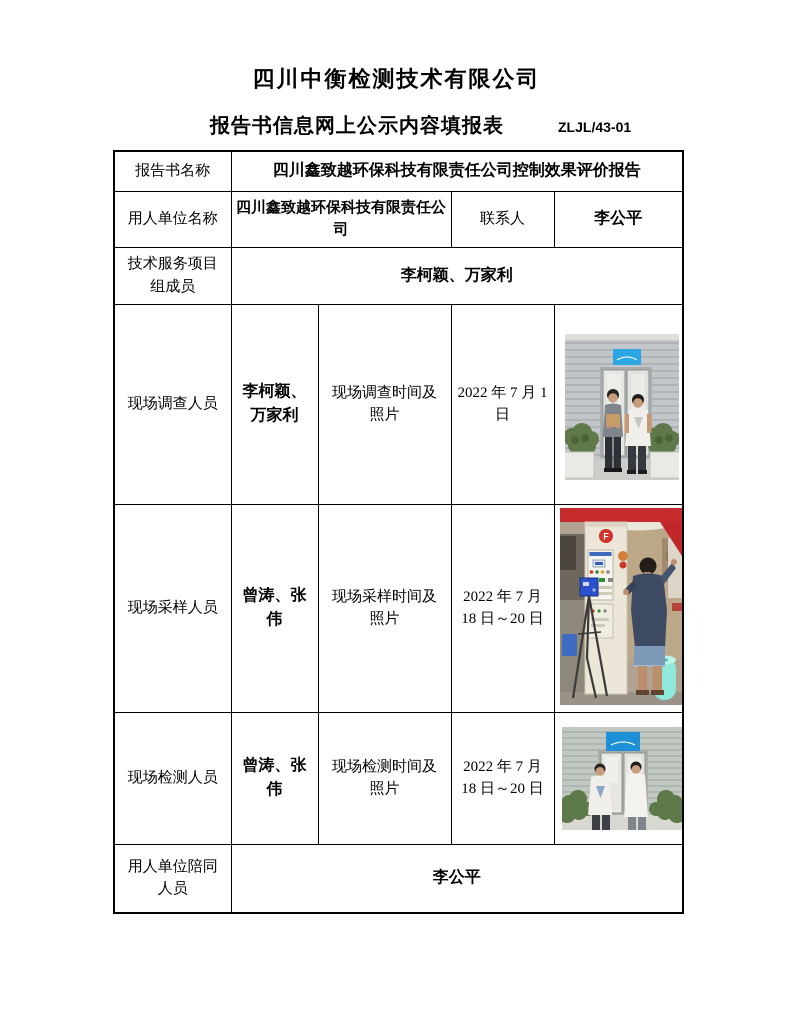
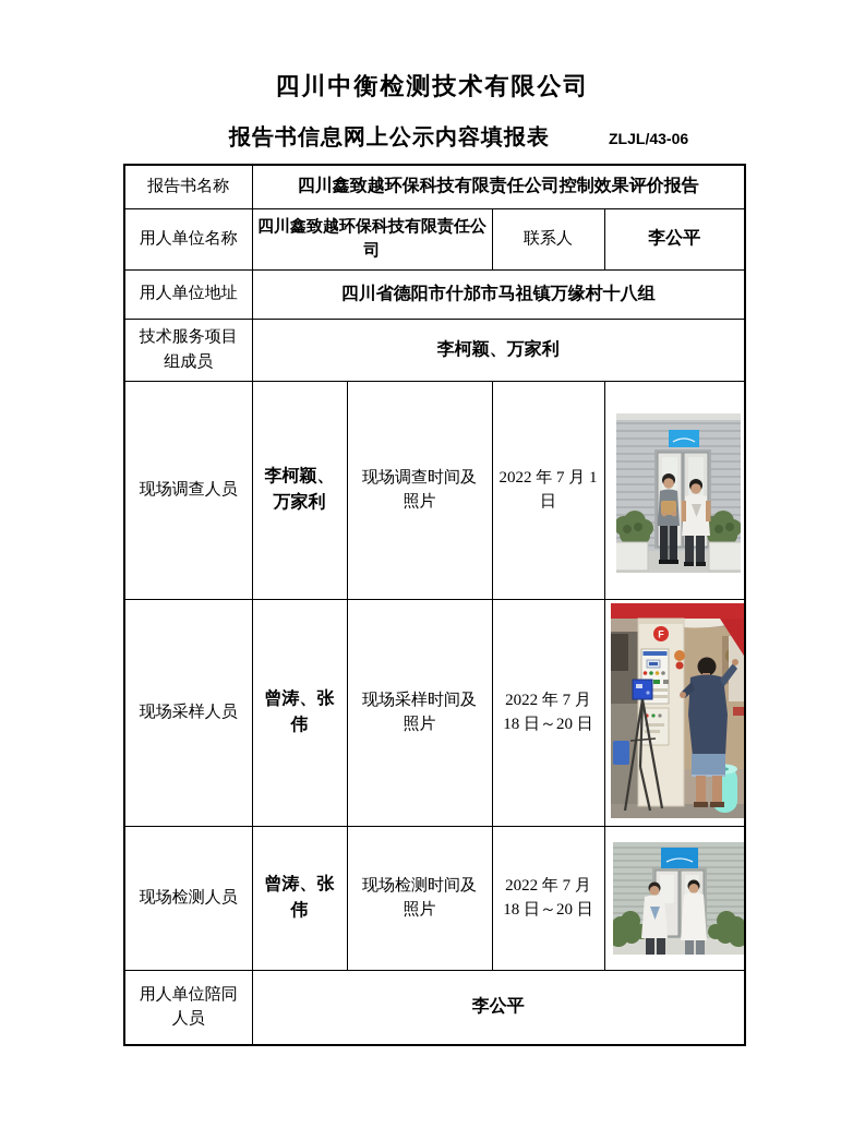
  四川中衡检测技术有限公司
  报告书信息网上公示内容填报表
- ZLJL/43-01
+ ZLJL/43-06
  报告书名称	四川鑫致越环保科技有限责任公司控制效果评价报告
  用人单位名称	四川鑫致越环保科技有限责任公司	联系人	李公平
+ 用人单位地址	四川省德阳市什邡市马祖镇万缘村十八组
  技术服务项目组成员	李柯颖、万家利
  现场调查人员	李柯颖、万家利	现场调查时间及照片	2022 年 7 月 1 日
  现场采样人员	曾涛、张伟	现场采样时间及照片	2022 年 7 月 18 日～20 日	F
  现场检测人员	曾涛、张伟	现场检测时间及照片	2022 年 7 月 18 日～20 日
  用人单位陪同人员	李公平
